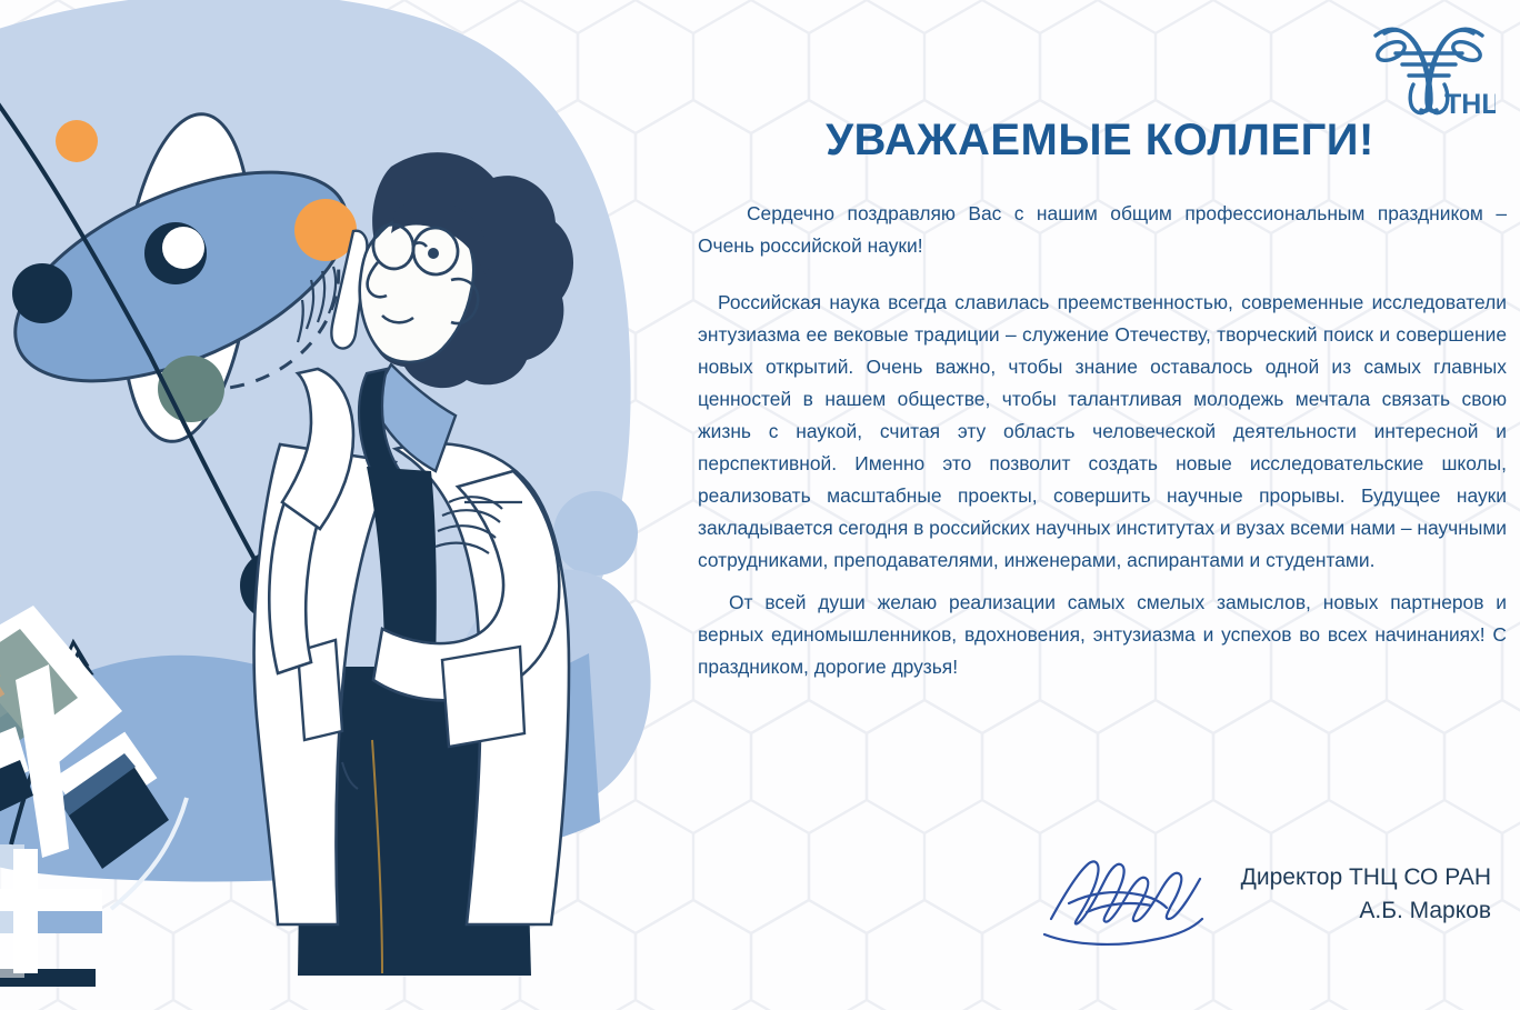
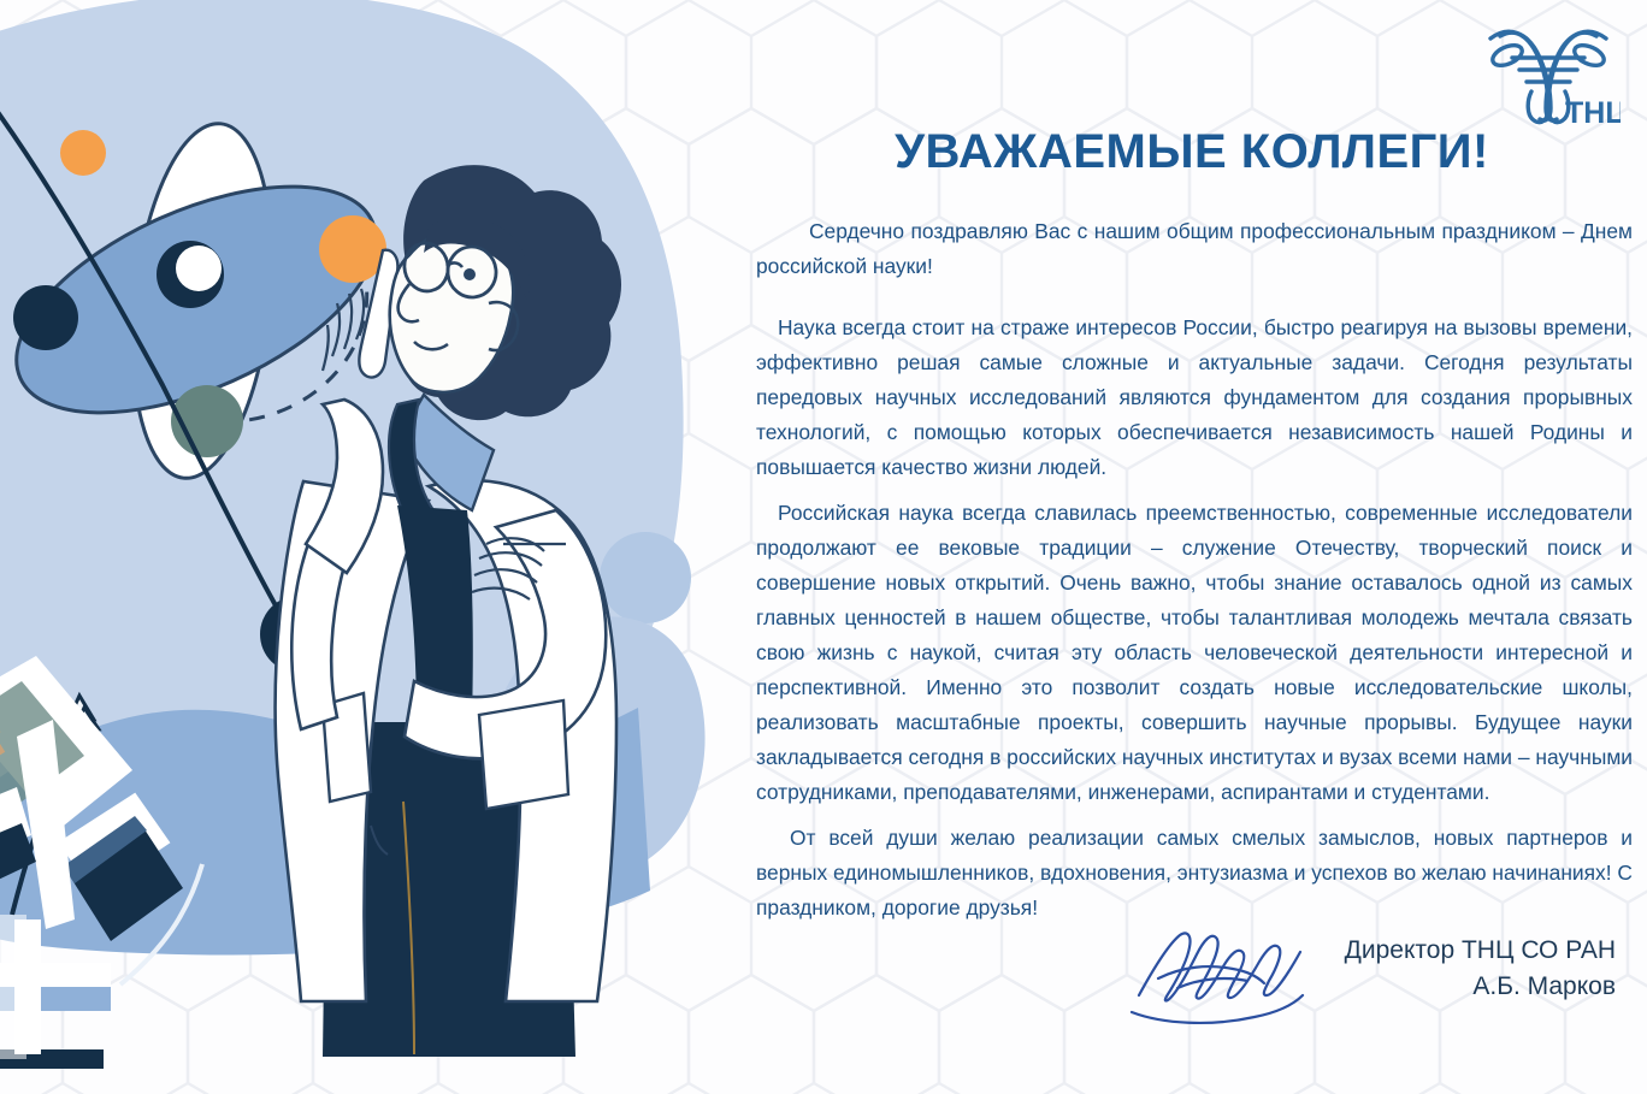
  ТНЦ
  УВАЖАЕМЫЕ КОЛЛЕГИ!
- Сердечно поздравляю Вас с нашим общим профессиональным праздником – Очень российской науки!
+ Сердечно поздравляю Вас с нашим общим профессиональным праздником – Днем российской науки!
+ Наука всегда стоит на страже интересов России, быстро реагируя на вызовы времени, эффективно решая самые сложные и актуальные задачи. Сегодня результаты передовых научных исследований являются фундаментом для создания прорывных технологий, с помощью которых обеспечивается независимость нашей Родины и повышается качество жизни людей.
- Российская наука всегда славилась преемственностью, современные исследователи энтузиазма ее вековые традиции – служение Отечеству, творческий поиск и совершение новых открытий. Очень важно, чтобы знание оставалось одной из самых главных ценностей в нашем обществе, чтобы талантливая молодежь мечтала связать свою жизнь с наукой, считая эту область человеческой деятельности интересной и перспективной. Именно это позволит создать новые исследовательские школы, реализовать масштабные проекты, совершить научные прорывы. Будущее науки закладывается сегодня в российских научных институтах и вузах всеми нами – научными сотрудниками, преподавателями, инженерами, аспирантами и студентами.
+ Российская наука всегда славилась преемственностью, современные исследователи продолжают ее вековые традиции – служение Отечеству, творческий поиск и совершение новых открытий. Очень важно, чтобы знание оставалось одной из самых главных ценностей в нашем обществе, чтобы талантливая молодежь мечтала связать свою жизнь с наукой, считая эту область человеческой деятельности интересной и перспективной. Именно это позволит создать новые исследовательские школы, реализовать масштабные проекты, совершить научные прорывы. Будущее науки закладывается сегодня в российских научных институтах и вузах всеми нами – научными сотрудниками, преподавателями, инженерами, аспирантами и студентами.
- От всей души желаю реализации самых смелых замыслов, новых партнеров и верных единомышленников, вдохновения, энтузиазма и успехов во всех начинаниях! С праздником, дорогие друзья!
+ От всей души желаю реализации самых смелых замыслов, новых партнеров и верных единомышленников, вдохновения, энтузиазма и успехов во желаю начинаниях! С праздником, дорогие друзья!
  Директор ТНЦ СО РАН
  А.Б. Марков
